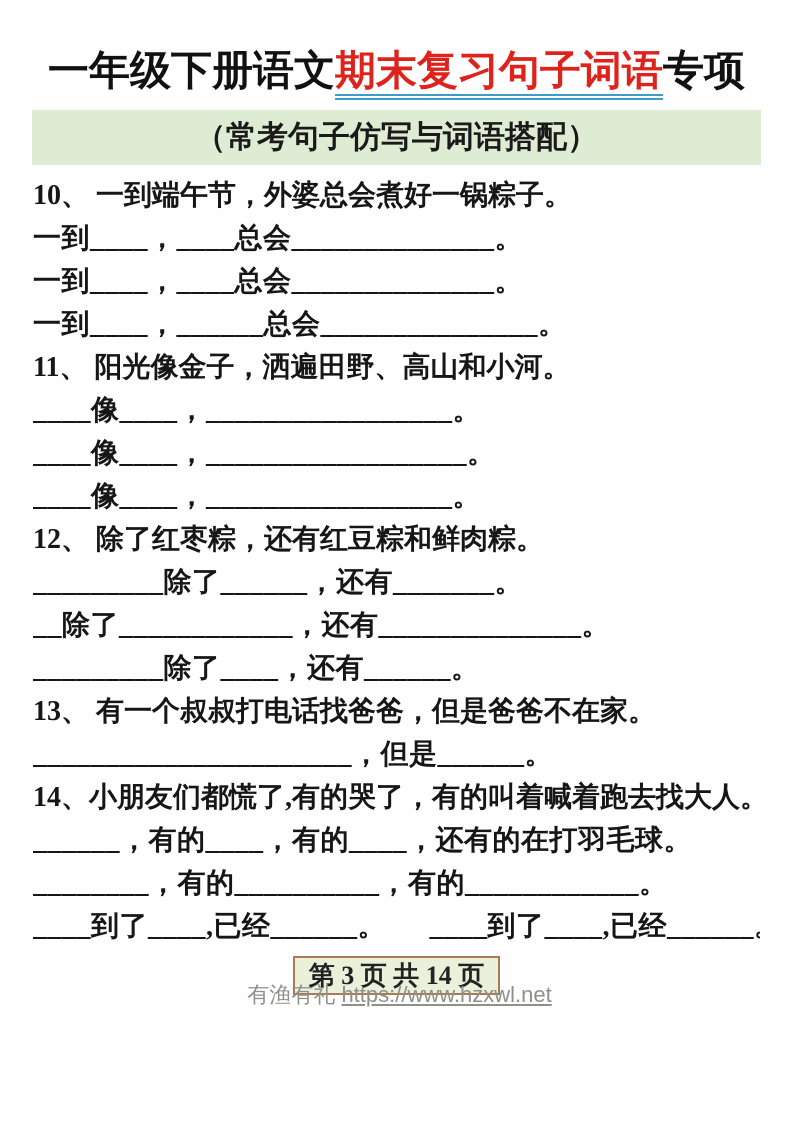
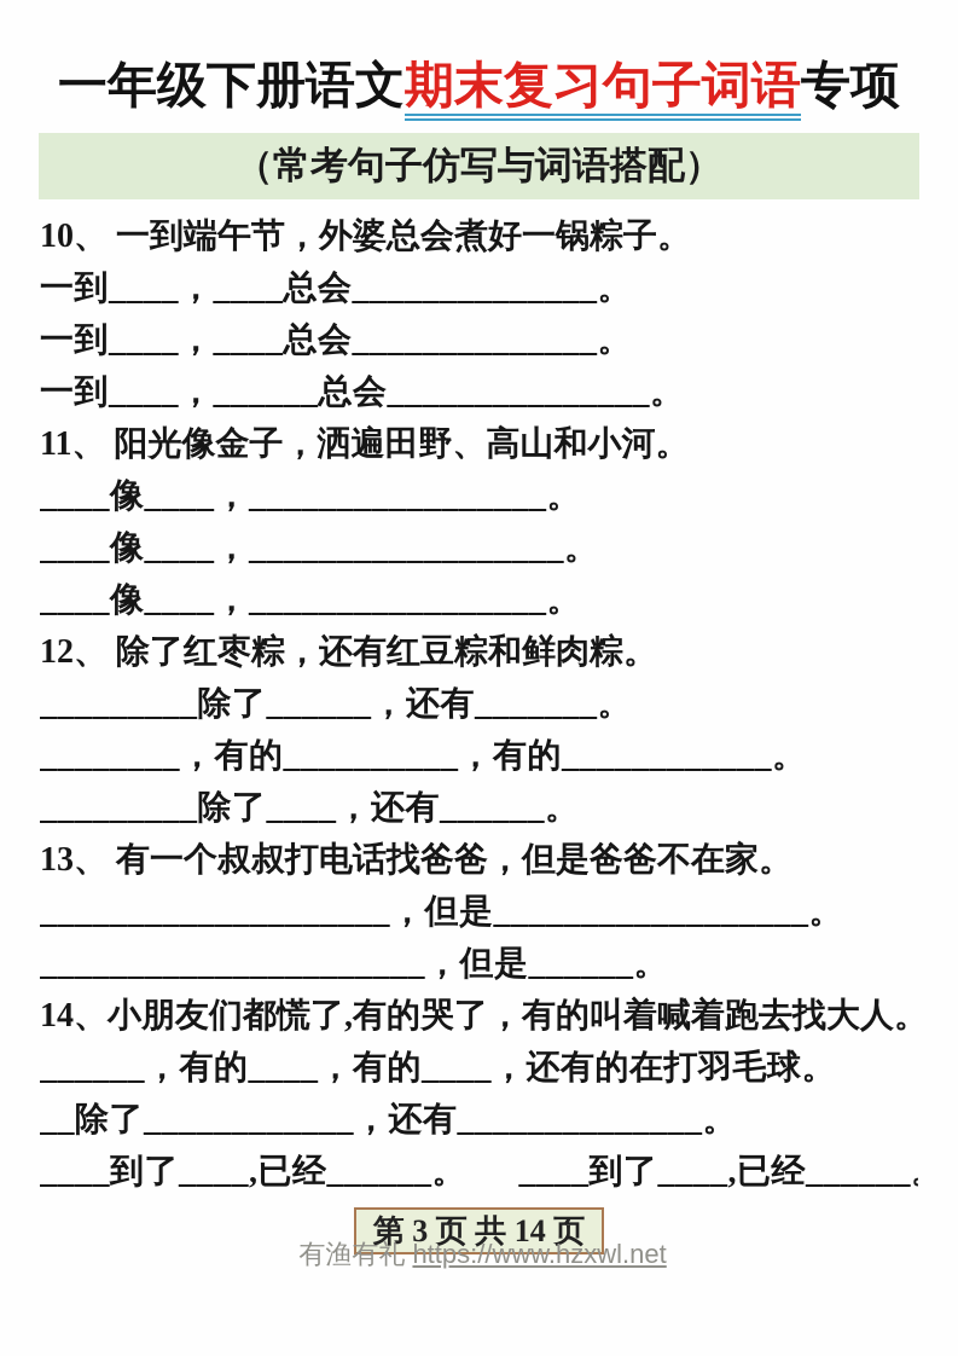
  一年级下册语文期末复习句子词语专项
  （常考句子仿写与词语搭配）
  10、 一到端午节，外婆总会煮好一锅粽子。
  一到____，____总会______________。
  一到____，____总会______________。
  一到____，______总会_______________。
  11、 阳光像金子，洒遍田野、高山和小河。
  ____像____，_________________。
  ____像____，__________________。
  ____像____，_________________。
  12、 除了红枣粽，还有红豆粽和鲜肉粽。
  _________除了______，还有_______。
- __除了____________，还有______________。
+ ________，有的__________，有的____________。
  _________除了____，还有______。
  13、 有一个叔叔打电话找爸爸，但是爸爸不在家。
+ ____________________，但是__________________。
  ______________________，但是______。
  14、小朋友们都慌了,有的哭了，有的叫着喊着跑去找大人。
  ______，有的____，有的____，还有的在打羽毛球。
- ________，有的__________，有的____________。
+ __除了____________，还有______________。
  ____到了____,已经______。 ____到了____,已经______
  第 3 页 共 14 页
  有渔有礼 https://www.hzxwl.net
